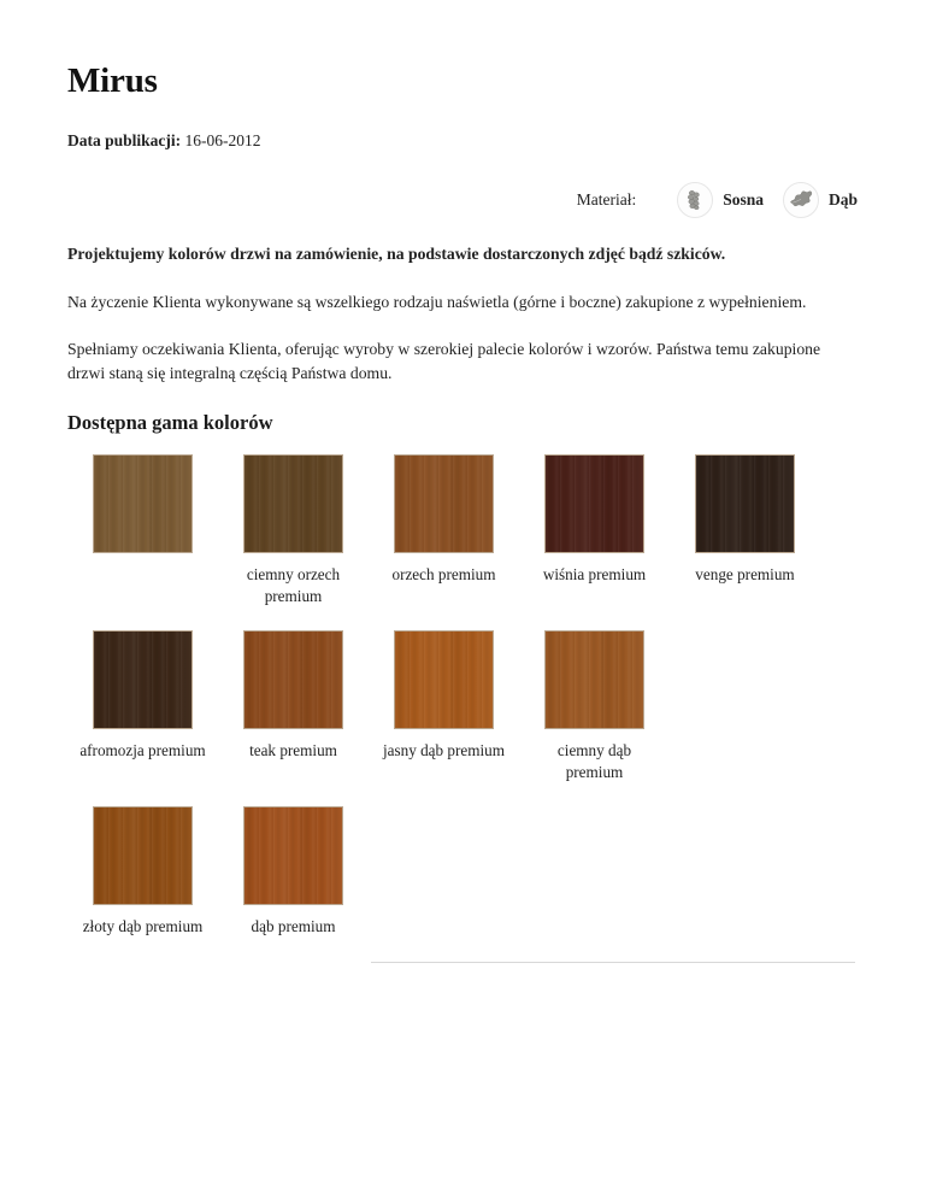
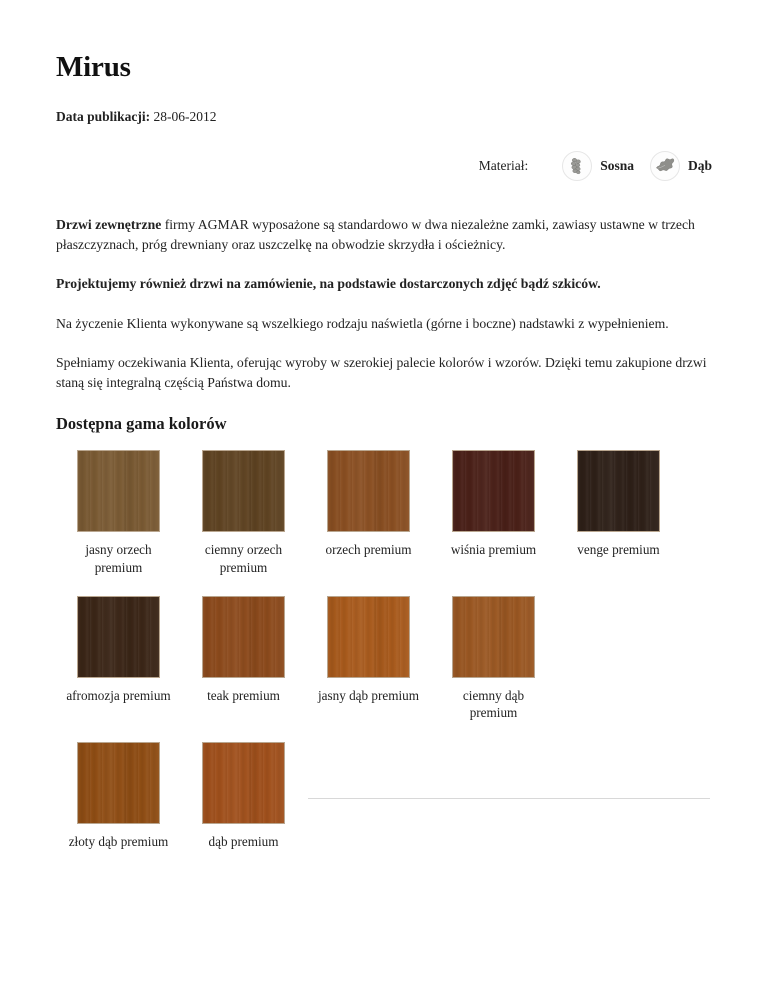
  Mirus
- Data publikacji: 16-06-2012
+ Data publikacji: 28-06-2012
  Materiał:
  Sosna
  Dąb
+ Drzwi zewnętrzne firmy AGMAR wyposażone są standardowo w dwa niezależne zamki, zawiasy ustawne w trzech płaszczyznach, próg drewniany oraz uszczelkę na obwodzie skrzydła i ościeżnicy.
- Projektujemy kolorów drzwi na zamówienie, na podstawie dostarczonych zdjęć bądź szkiców.
+ Projektujemy również drzwi na zamówienie, na podstawie dostarczonych zdjęć bądź szkiców.
- Na życzenie Klienta wykonywane są wszelkiego rodzaju naświetla (górne i boczne) zakupione z wypełnieniem.
+ Na życzenie Klienta wykonywane są wszelkiego rodzaju naświetla (górne i boczne) nadstawki z wypełnieniem.
- Spełniamy oczekiwania Klienta, oferując wyroby w szerokiej palecie kolorów i wzorów. Państwa temu zakupione drzwi staną się integralną częścią Państwa domu.
+ Spełniamy oczekiwania Klienta, oferując wyroby w szerokiej palecie kolorów i wzorów. Dzięki temu zakupione drzwi staną się integralną częścią Państwa domu.
  Dostępna gama kolorów
+ jasny orzech premium
  ciemny orzech premium
  orzech premium
  wiśnia premium
  venge premium
  afromozja premium
  teak premium
  jasny dąb premium
  ciemny dąb premium
  złoty dąb premium
  dąb premium
